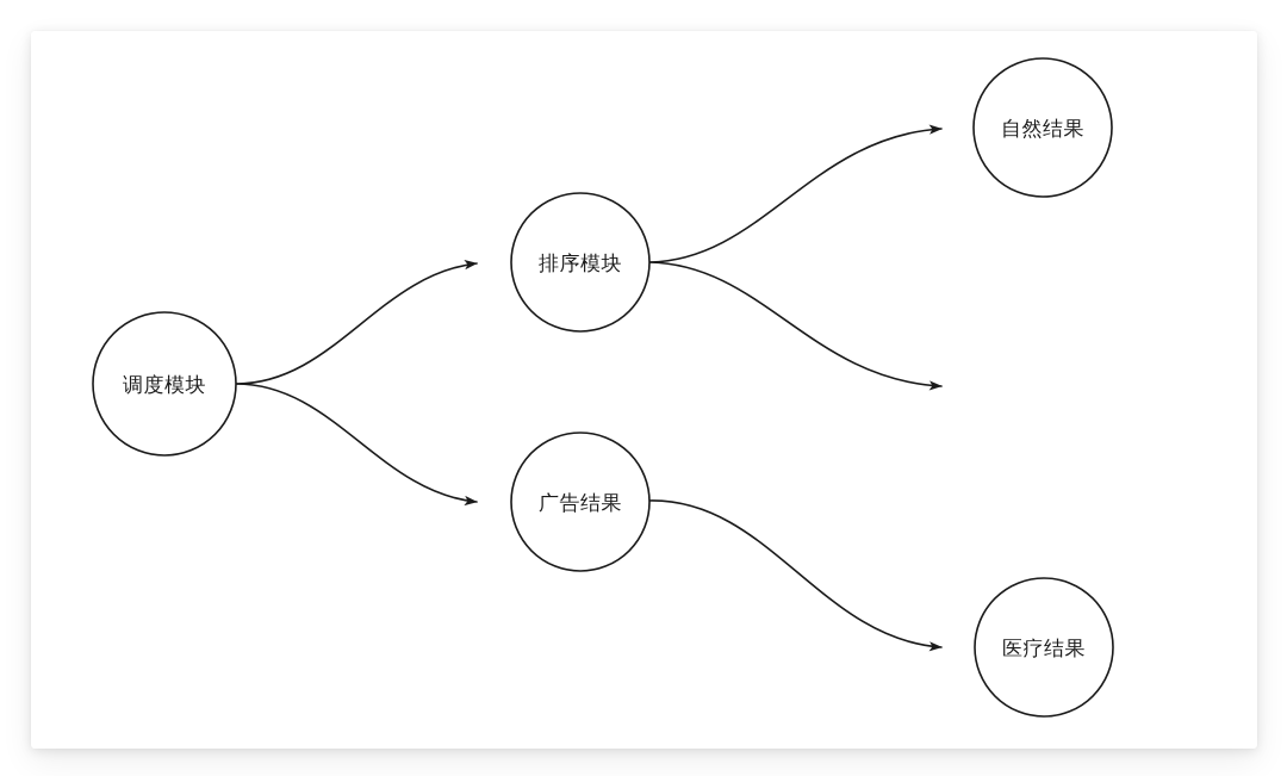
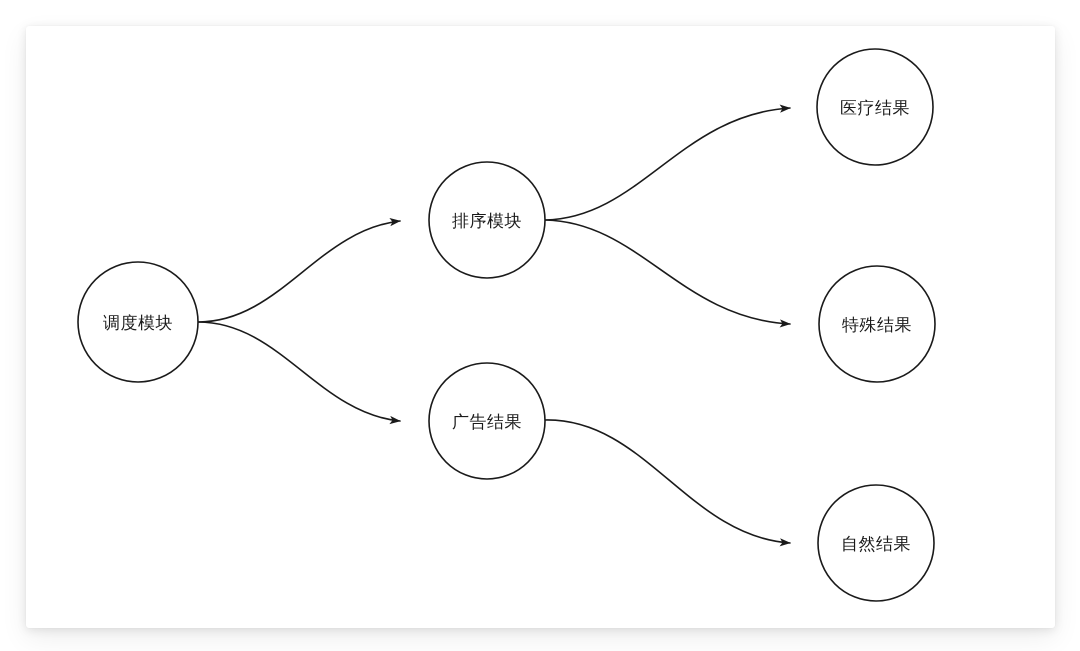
  调度模块
  排序模块
  广告结果
- 自然结果
+ 医疗结果
+ 特殊结果
- 医疗结果
+ 自然结果
